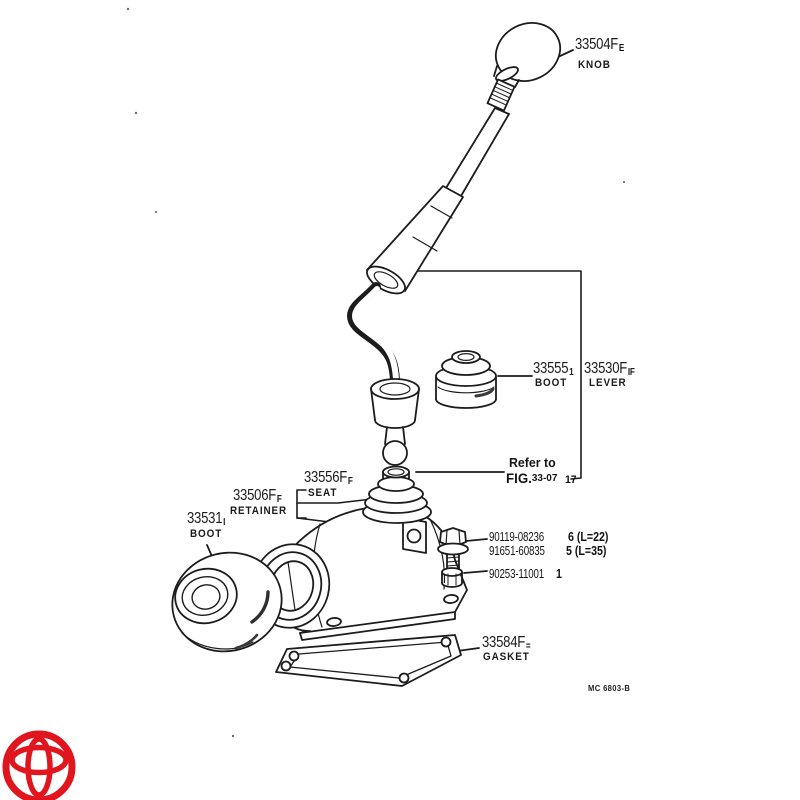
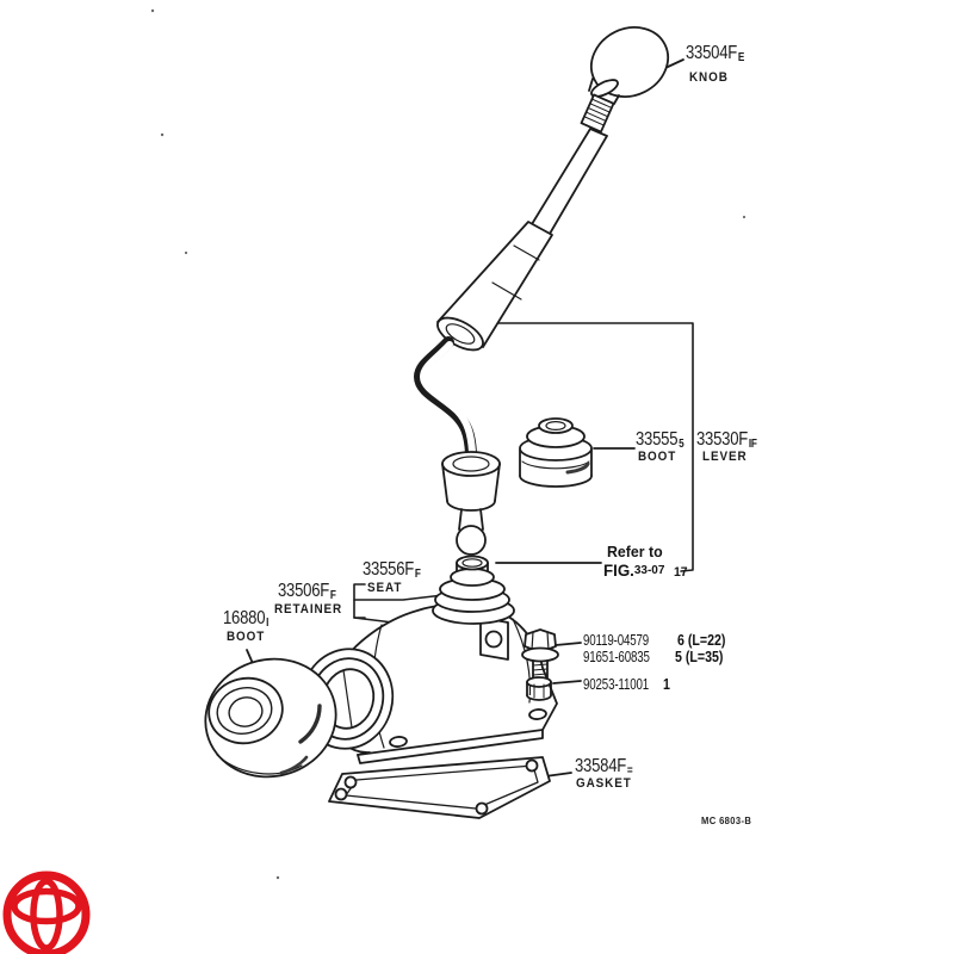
  33504FE
  KNOB
- 335551
+ 335555
  BOOT
  33530FIF
  LEVER
  Refer to
  FIG.33-07 17
  33556FF
  SEAT
  33506FF
  RETAINER
- 33531I
+ 16880I
  BOOT
- 90119-08236
+ 90119-04579
  6 (L=22)
  91651-60835
  5 (L=35)
  90253-11001
  1
  33584F=
  GASKET
  MC 6803-B
